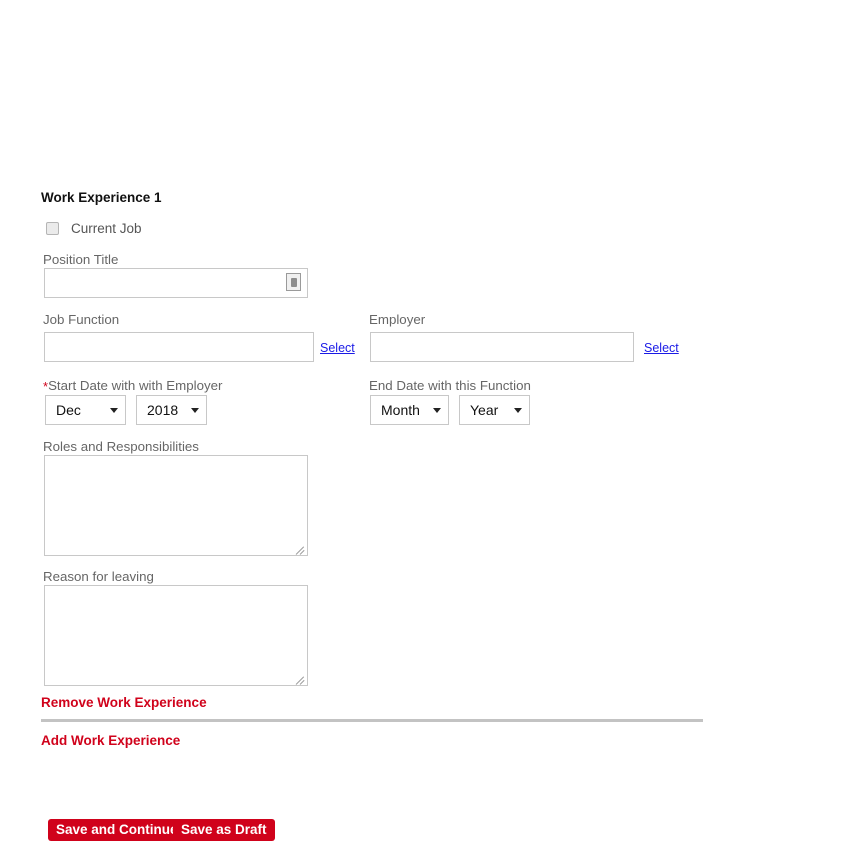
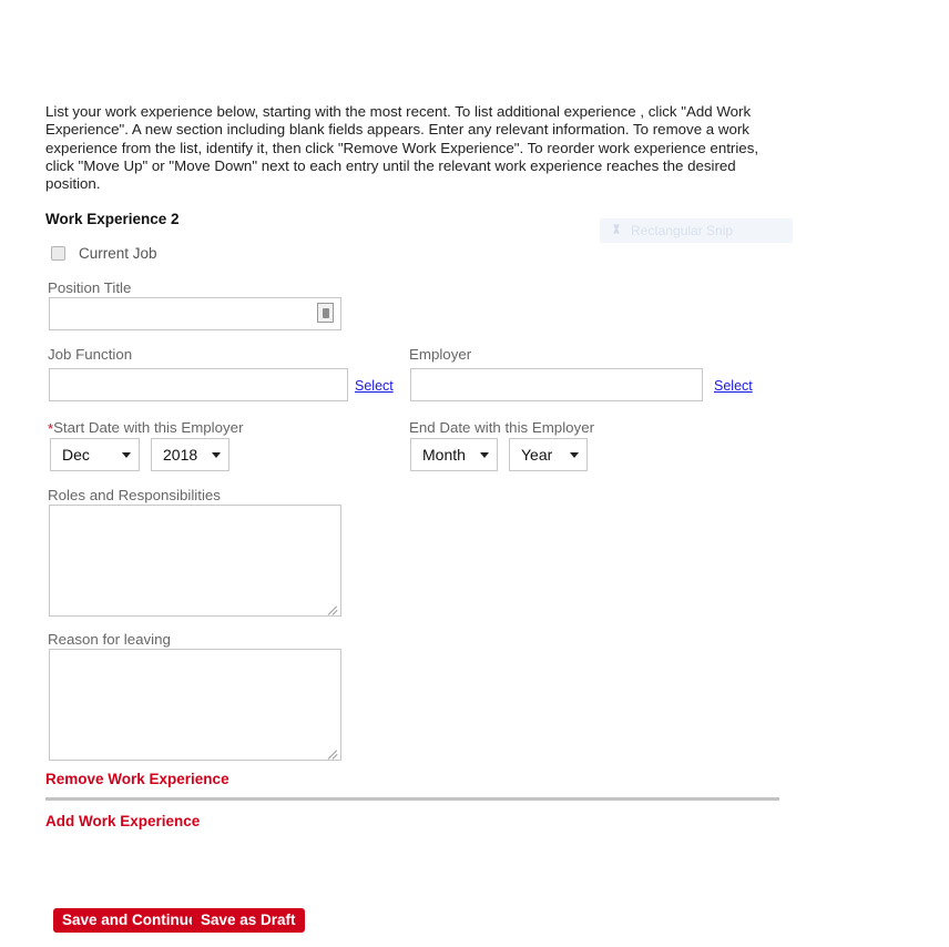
+ List your work experience below, starting with the most recent. To list additional experience , click "Add Work Experience". A new section including blank fields appears. Enter any relevant information. To remove a work experience from the list, identify it, then click "Remove Work Experience". To reorder work experience entries, click "Move Up" or "Move Down" next to each entry until the relevant work experience reaches the desired position.
- Work Experience 1
+ Work Experience 2
+ Rectangular Snip
  Current Job
  Position Title
  Job Function
  Select
  Employer
  Select
- *Start Date with with Employer
+ *Start Date with this Employer
  Dec
  2018
- End Date with this Function
+ End Date with this Employer
  Month
  Year
  Roles and Responsibilities
  Reason for leaving
  Remove Work Experience
  Add Work Experience
  Save and Continu
  Save as Draft
